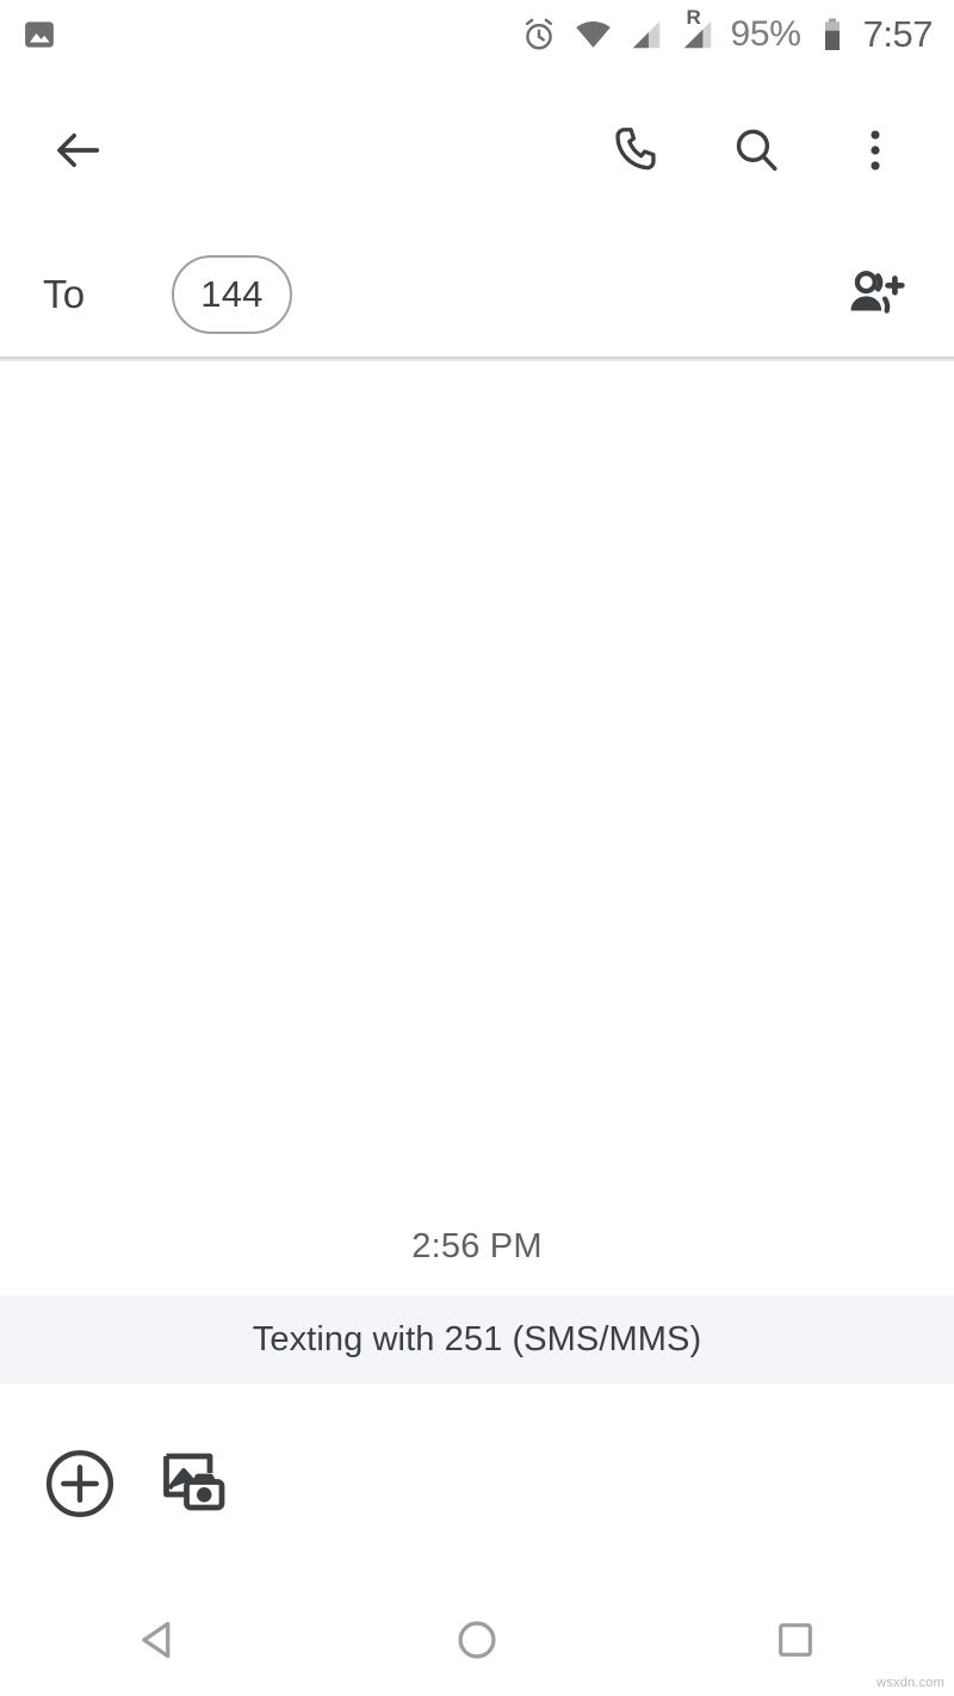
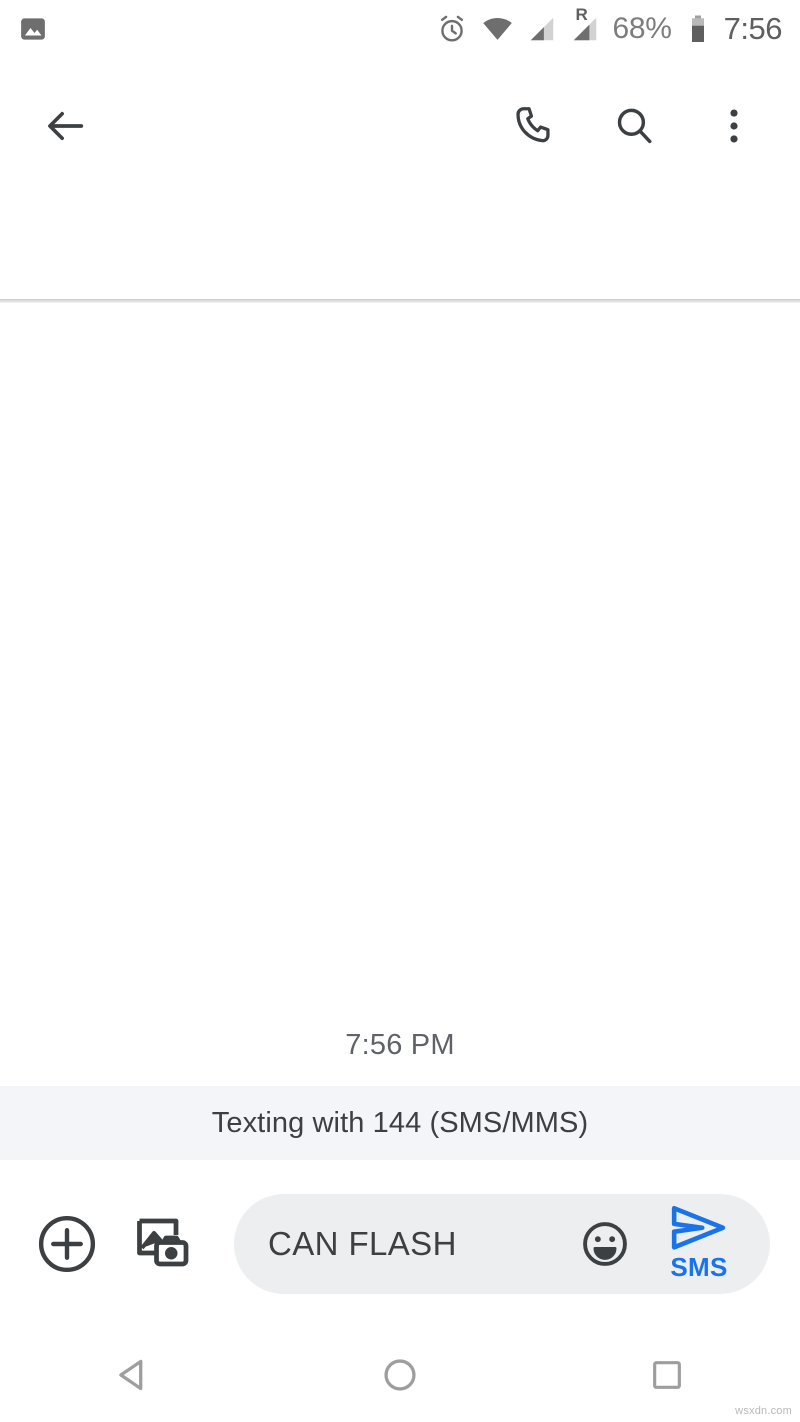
  R
- 95%
+ 68%
- 7:57
+ 7:56
- To
- 144
- 2:56 PM
+ 7:56 PM
- Texting with 251 (SMS/MMS)
+ Texting with 144 (SMS/MMS)
+ CAN FLASH
+ SMS
  wsxdn.com
